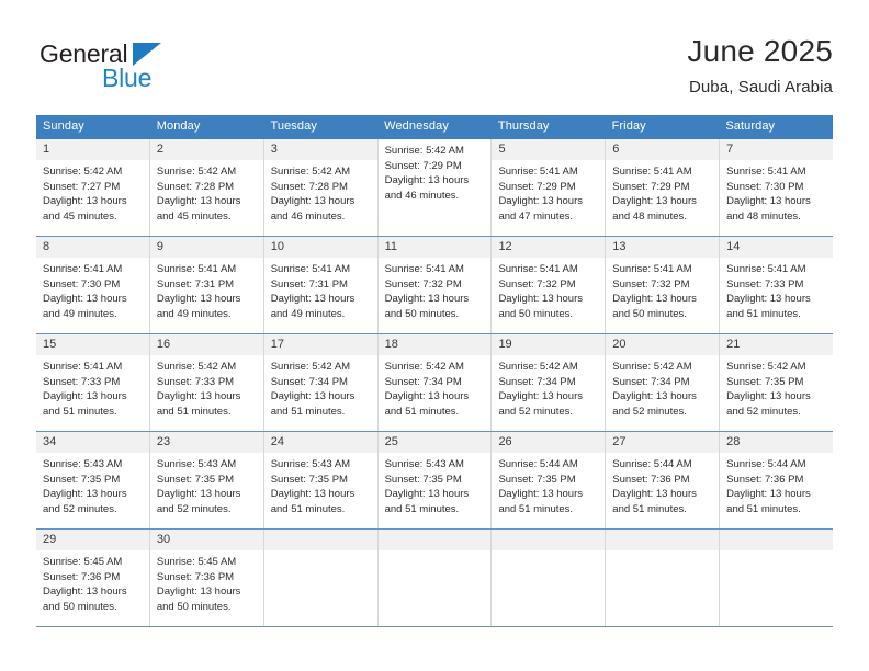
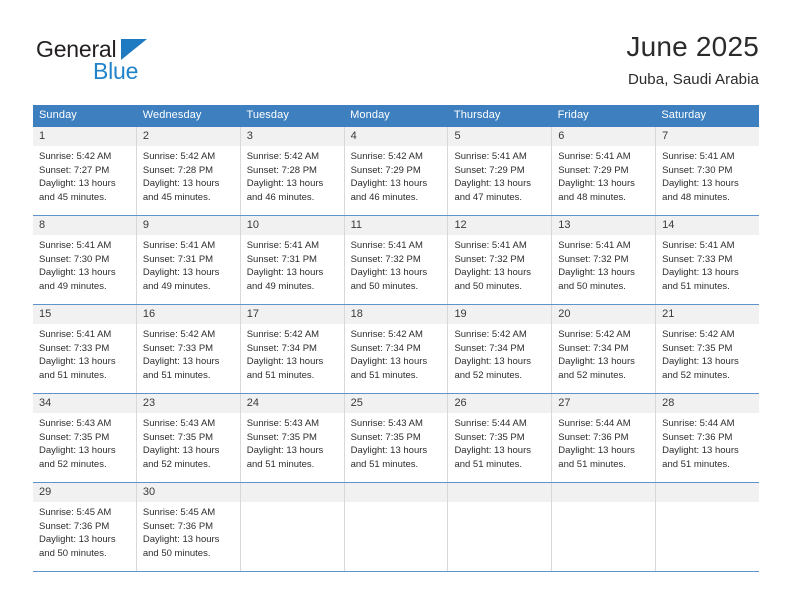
  General
  Blue
  June 2025
  Duba, Saudi Arabia
  Sunday
- Monday
+ Wednesday
  Tuesday
- Wednesday
+ Monday
  Thursday
  Friday
  Saturday
  1
  Sunrise: 5:42 AM
  Sunset: 7:27 PM
  Daylight: 13 hours
  and 45 minutes.
  2
  Sunrise: 5:42 AM
  Sunset: 7:28 PM
  Daylight: 13 hours
  and 45 minutes.
  3
  Sunrise: 5:42 AM
  Sunset: 7:28 PM
  Daylight: 13 hours
  and 46 minutes.
+ 4
  Sunrise: 5:42 AM
  Sunset: 7:29 PM
  Daylight: 13 hours
  and 46 minutes.
  5
  Sunrise: 5:41 AM
  Sunset: 7:29 PM
  Daylight: 13 hours
  and 47 minutes.
  6
  Sunrise: 5:41 AM
  Sunset: 7:29 PM
  Daylight: 13 hours
  and 48 minutes.
  7
  Sunrise: 5:41 AM
  Sunset: 7:30 PM
  Daylight: 13 hours
  and 48 minutes.
  8
  Sunrise: 5:41 AM
  Sunset: 7:30 PM
  Daylight: 13 hours
  and 49 minutes.
  9
  Sunrise: 5:41 AM
  Sunset: 7:31 PM
  Daylight: 13 hours
  and 49 minutes.
  10
  Sunrise: 5:41 AM
  Sunset: 7:31 PM
  Daylight: 13 hours
  and 49 minutes.
  11
  Sunrise: 5:41 AM
  Sunset: 7:32 PM
  Daylight: 13 hours
  and 50 minutes.
  12
  Sunrise: 5:41 AM
  Sunset: 7:32 PM
  Daylight: 13 hours
  and 50 minutes.
  13
  Sunrise: 5:41 AM
  Sunset: 7:32 PM
  Daylight: 13 hours
  and 50 minutes.
  14
  Sunrise: 5:41 AM
  Sunset: 7:33 PM
  Daylight: 13 hours
  and 51 minutes.
  15
  Sunrise: 5:41 AM
  Sunset: 7:33 PM
  Daylight: 13 hours
  and 51 minutes.
  16
  Sunrise: 5:42 AM
  Sunset: 7:33 PM
  Daylight: 13 hours
  and 51 minutes.
  17
  Sunrise: 5:42 AM
  Sunset: 7:34 PM
  Daylight: 13 hours
  and 51 minutes.
  18
  Sunrise: 5:42 AM
  Sunset: 7:34 PM
  Daylight: 13 hours
  and 51 minutes.
  19
  Sunrise: 5:42 AM
  Sunset: 7:34 PM
  Daylight: 13 hours
  and 52 minutes.
  20
  Sunrise: 5:42 AM
  Sunset: 7:34 PM
  Daylight: 13 hours
  and 52 minutes.
  21
  Sunrise: 5:42 AM
  Sunset: 7:35 PM
  Daylight: 13 hours
  and 52 minutes.
  34
  Sunrise: 5:43 AM
  Sunset: 7:35 PM
  Daylight: 13 hours
  and 52 minutes.
  23
  Sunrise: 5:43 AM
  Sunset: 7:35 PM
  Daylight: 13 hours
  and 52 minutes.
  24
  Sunrise: 5:43 AM
  Sunset: 7:35 PM
  Daylight: 13 hours
  and 51 minutes.
  25
  Sunrise: 5:43 AM
  Sunset: 7:35 PM
  Daylight: 13 hours
  and 51 minutes.
  26
  Sunrise: 5:44 AM
  Sunset: 7:35 PM
  Daylight: 13 hours
  and 51 minutes.
  27
  Sunrise: 5:44 AM
  Sunset: 7:36 PM
  Daylight: 13 hours
  and 51 minutes.
  28
  Sunrise: 5:44 AM
  Sunset: 7:36 PM
  Daylight: 13 hours
  and 51 minutes.
  29
  Sunrise: 5:45 AM
  Sunset: 7:36 PM
  Daylight: 13 hours
  and 50 minutes.
  30
  Sunrise: 5:45 AM
  Sunset: 7:36 PM
  Daylight: 13 hours
  and 50 minutes.
